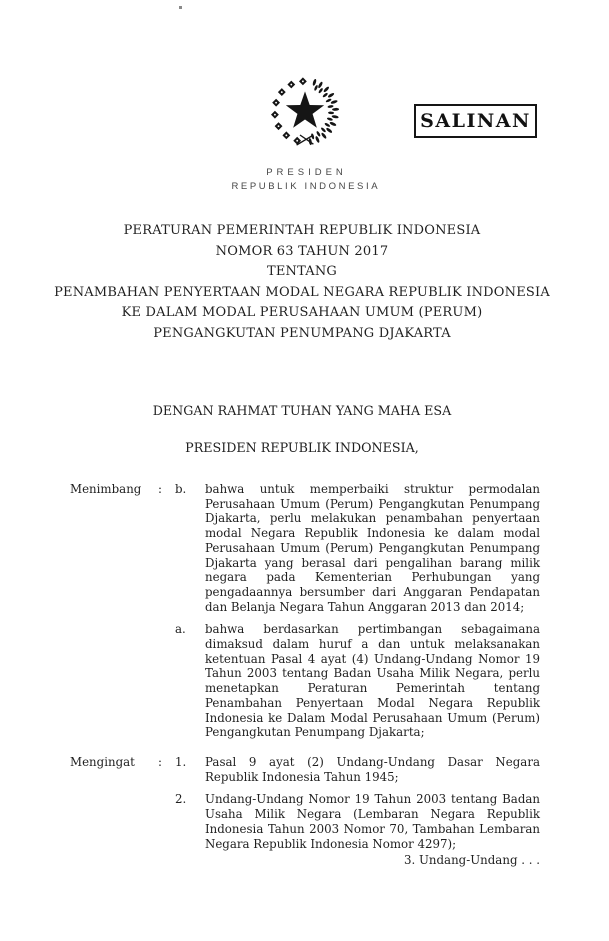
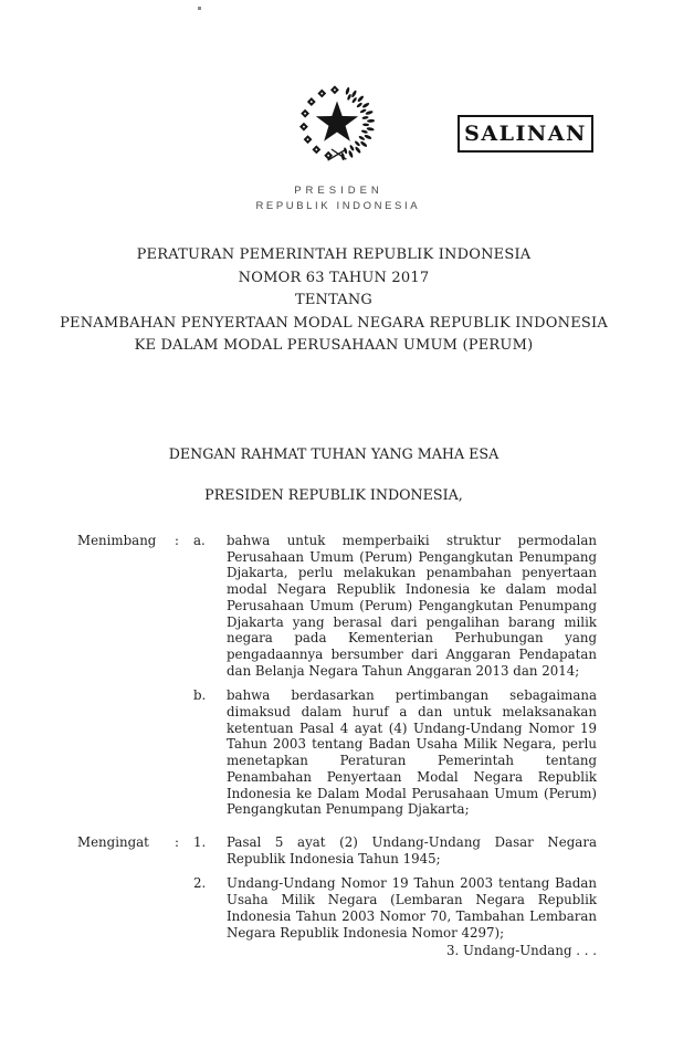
  PRESIDEN
  REPUBLIK INDONESIA
  SALINAN
  PERATURAN PEMERINTAH REPUBLIK INDONESIA
  NOMOR 63 TAHUN 2017
  TENTANG
  PENAMBAHAN PENYERTAAN MODAL NEGARA REPUBLIK INDONESIA
  KE DALAM MODAL PERUSAHAAN UMUM (PERUM)
- PENGANGKUTAN PENUMPANG DJAKARTA
  DENGAN RAHMAT TUHAN YANG MAHA ESA
  PRESIDEN REPUBLIK INDONESIA,
  Menimbang
  :
- b.
+ a.
  bahwa untuk memperbaiki struktur permodalan Perusahaan Umum (Perum) Pengangkutan Penumpang Djakarta, perlu melakukan penambahan penyertaan modal Negara Republik Indonesia ke dalam modal Perusahaan Umum (Perum) Pengangkutan Penumpang Djakarta yang berasal dari pengalihan barang milik negara pada Kementerian Perhubungan yang pengadaannya bersumber dari Anggaran Pendapatan dan Belanja Negara Tahun Anggaran 2013 dan 2014;
- a.
+ b.
  bahwa berdasarkan pertimbangan sebagaimana dimaksud dalam huruf a dan untuk melaksanakan ketentuan Pasal 4 ayat (4) Undang-Undang Nomor 19 Tahun 2003 tentang Badan Usaha Milik Negara, perlu menetapkan Peraturan Pemerintah tentang Penambahan Penyertaan Modal Negara Republik Indonesia ke Dalam Modal Perusahaan Umum (Perum) Pengangkutan Penumpang Djakarta;
  Mengingat
  :
  1.
- Pasal 9 ayat (2) Undang-Undang Dasar Negara Republik Indonesia Tahun 1945;
+ Pasal 5 ayat (2) Undang-Undang Dasar Negara Republik Indonesia Tahun 1945;
  2.
  Undang-Undang Nomor 19 Tahun 2003 tentang Badan Usaha Milik Negara (Lembaran Negara Republik Indonesia Tahun 2003 Nomor 70, Tambahan Lembaran Negara Republik Indonesia Nomor 4297);
  3. Undang-Undang . . .
